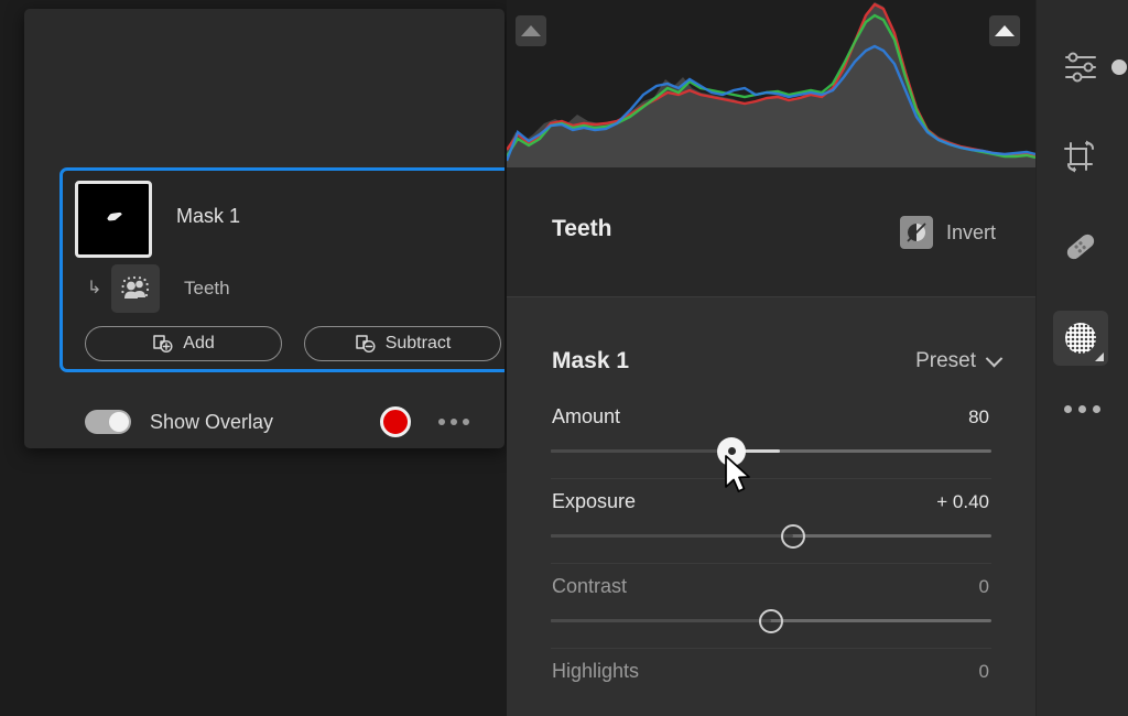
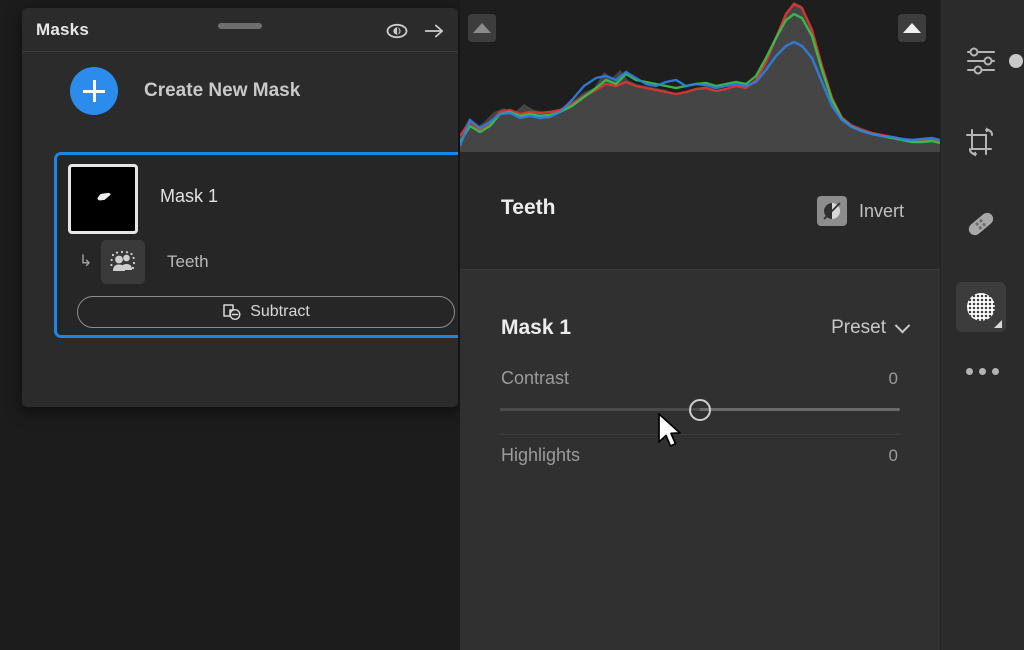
+ Masks
+ Create New Mask
  Mask 1
  ↳
  Teeth
- Add
  Subtract
- Show Overlay
  Teeth
  Invert
  Mask 1
  Preset
- Amount
- 80
- Exposure
- + 0.40
  Contrast
  0
  Highlights
  0
